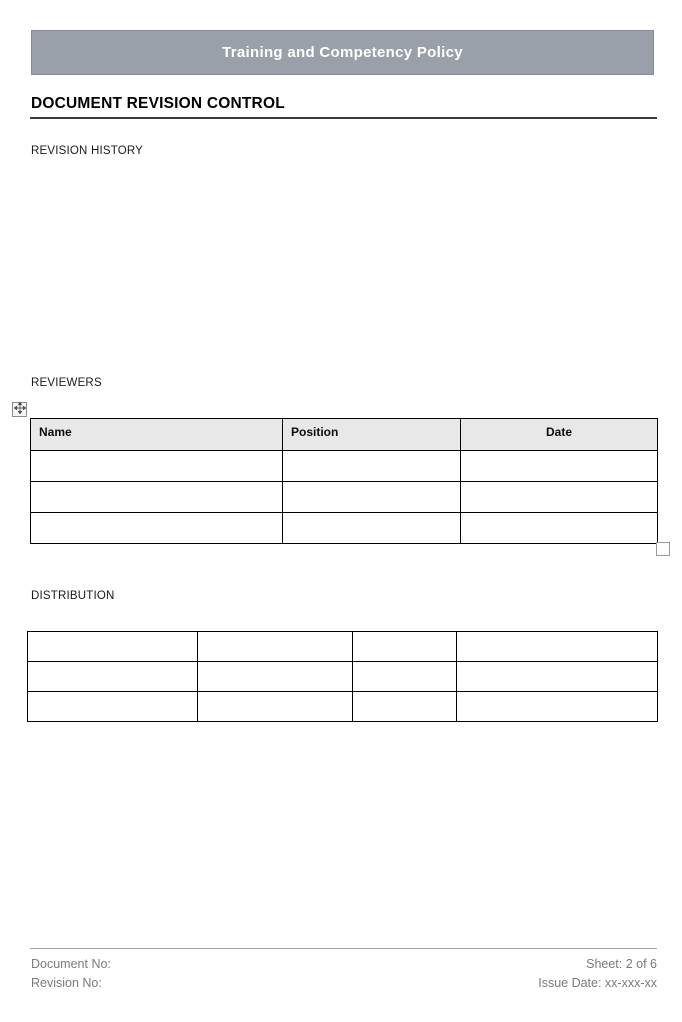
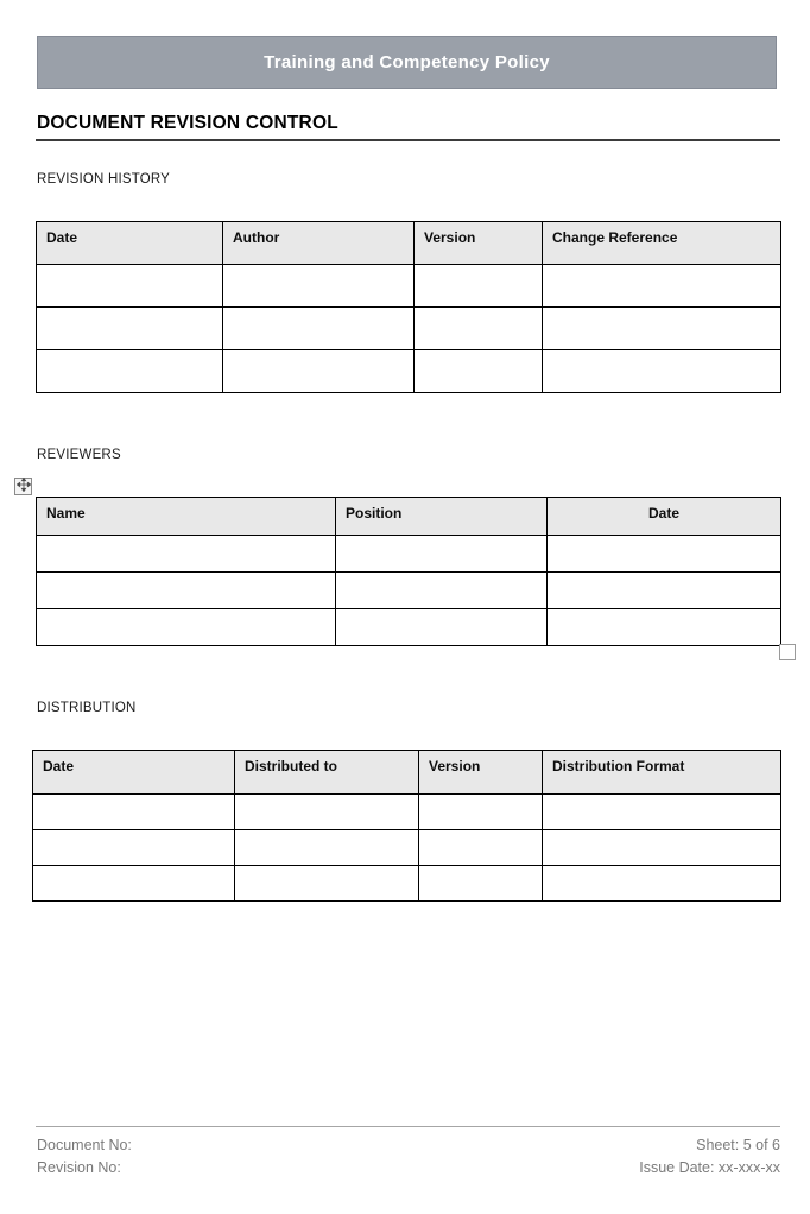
  Training and Competency Policy
  DOCUMENT REVISION CONTROL
  REVISION HISTORY
+ Date	Author	Version	Change Reference
  REVIEWERS
  Name	Position	Date
  DISTRIBUTION
+ Date	Distributed to	Version	Distribution Format
  Document No:
  Revision No:
- Sheet: 2 of 6
+ Sheet: 5 of 6
  Issue Date: xx-xxx-xx
